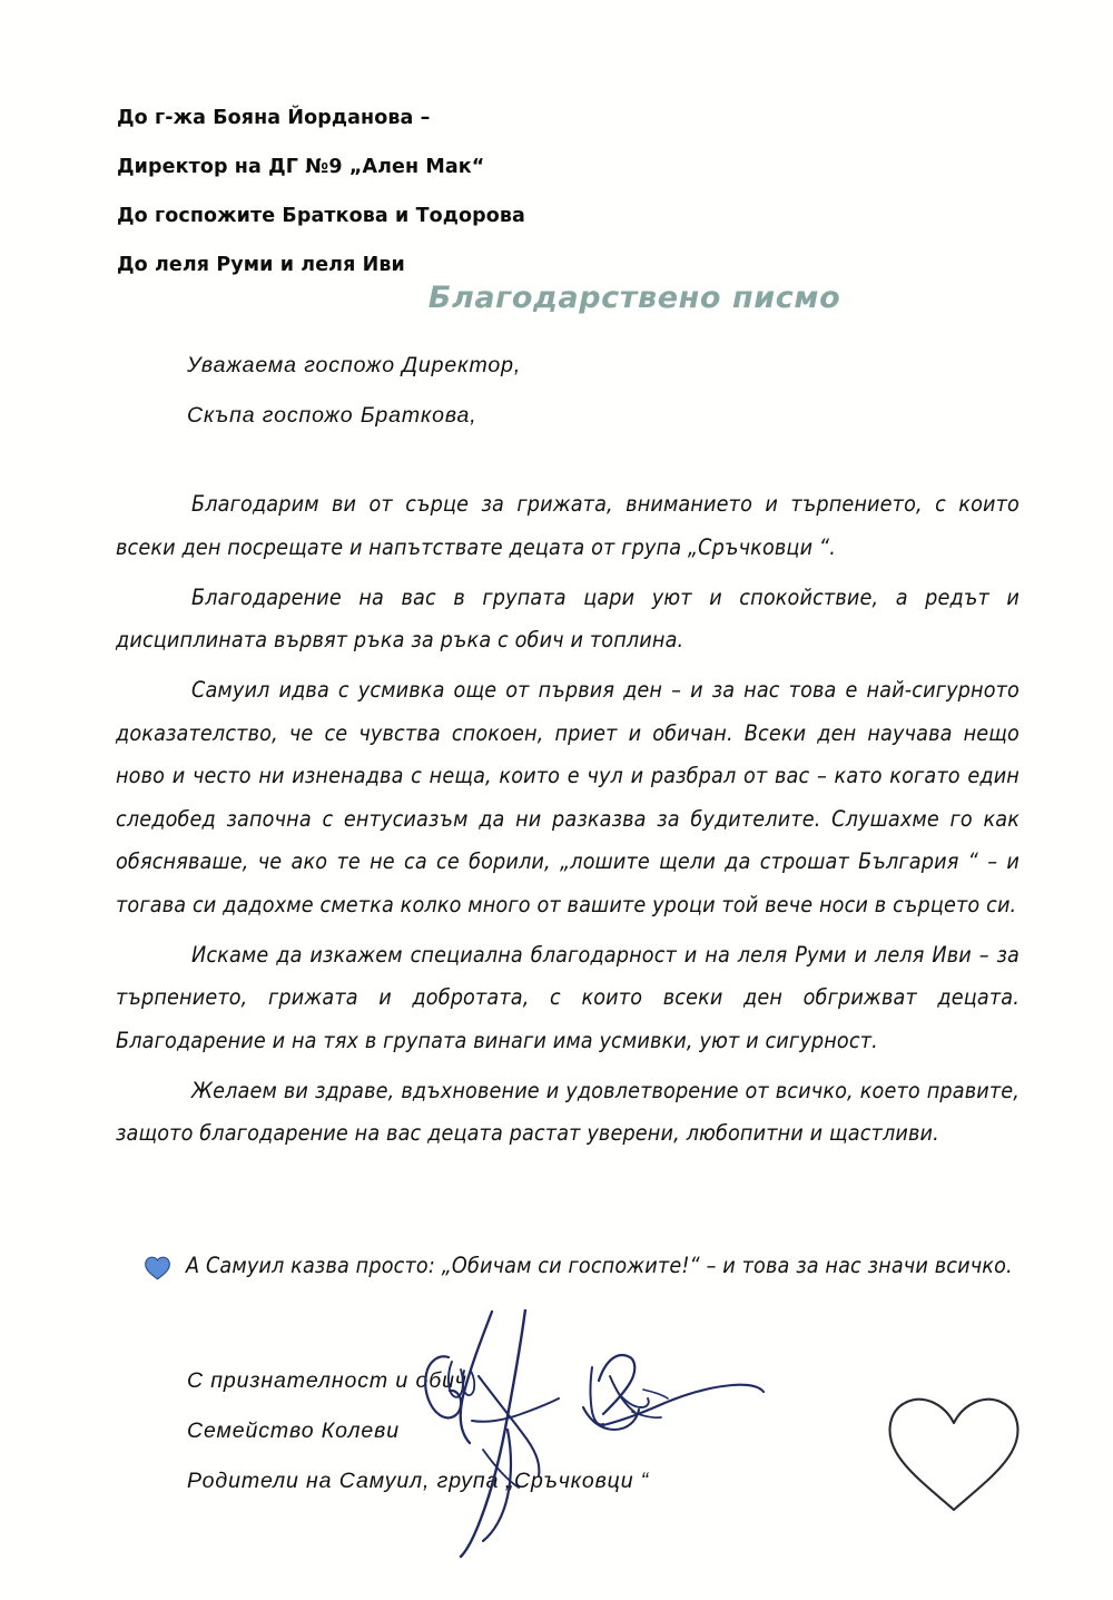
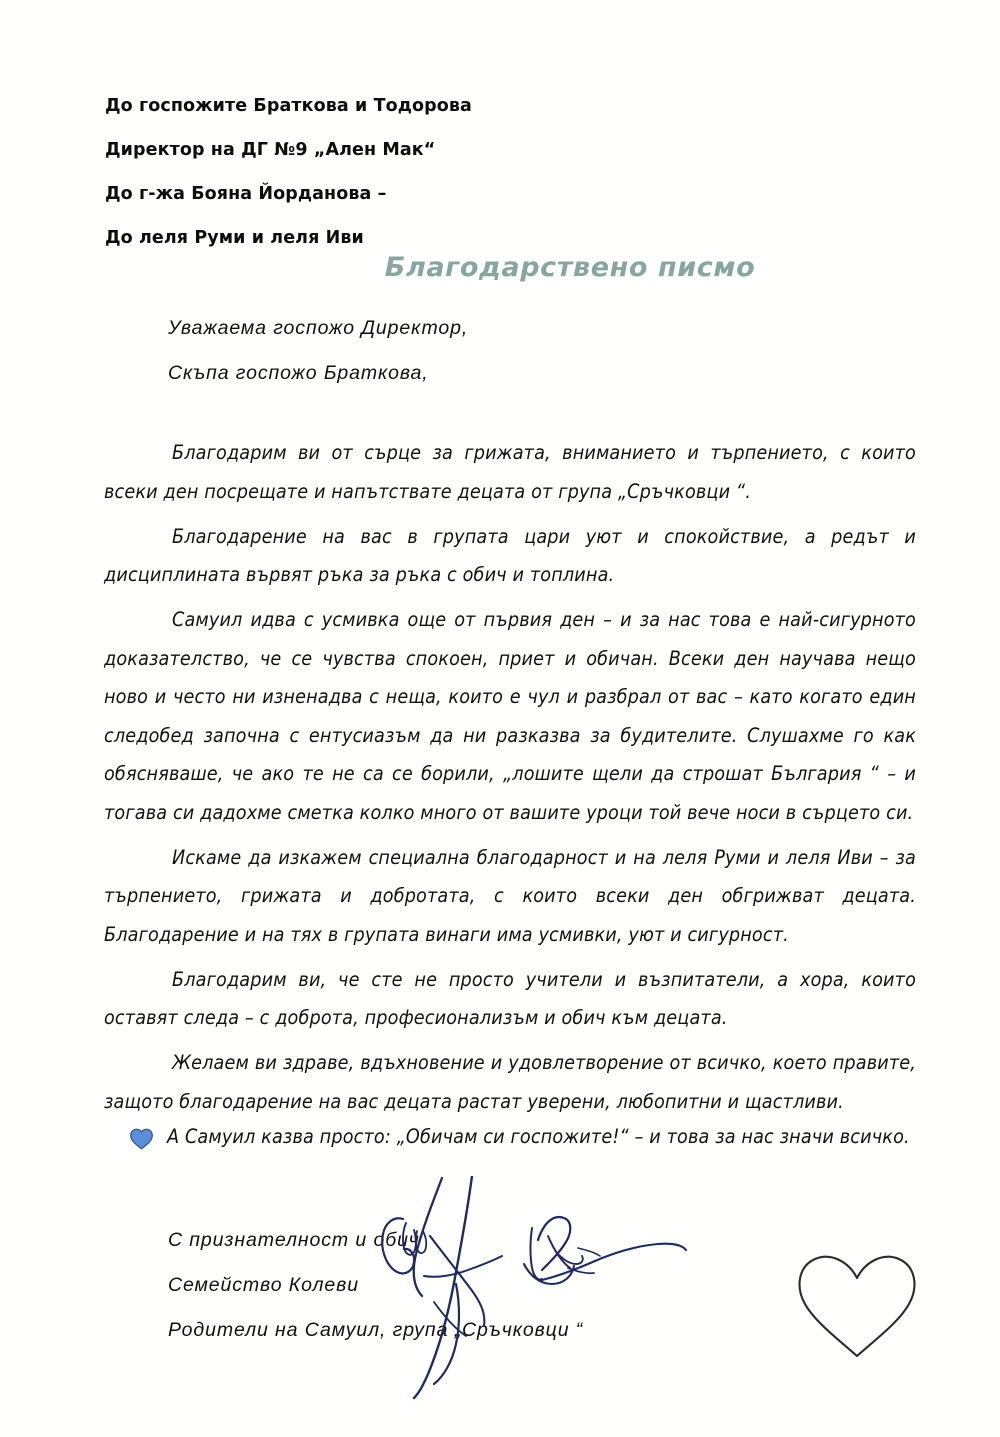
- До г-жа Бояна Йорданова –
+ До госпожите Браткова и Тодорова
  Директор на ДГ №9 „Ален Мак“
- До госпожите Браткова и Тодорова
+ До г-жа Бояна Йорданова –
  До леля Руми и леля Иви
  Благодарствено писмо
  Уважаема госпожо Директор,
  Скъпа госпожо Браткова,
  Благодарим ви от сърце за грижата, вниманието и търпението, с които всеки ден посрещате и напътствате децата от група „Сръчковци “.
  Благодарение на вас в групата цари уют и спокойствие, а редът и дисциплината вървят ръка за ръка с обич и топлина.
  Самуил идва с усмивка още от първия ден – и за нас това е най-сигурното доказателство, че се чувства спокоен, приет и обичан. Всеки ден научава нещо ново и често ни изненадва с неща, които е чул и разбрал от вас – като когато един следобед започна с ентусиазъм да ни разказва за будителите. Слушахме го как обясняваше, че ако те не са се борили, „лошите щели да строшат България “ – и тогава си дадохме сметка колко много от вашите уроци той вече носи в сърцето си.
  Искаме да изкажем специална благодарност и на леля Руми и леля Иви – за търпението, грижата и добротата, с които всеки ден обгрижват децата. Благодарение и на тях в групата винаги има усмивки, уют и сигурност.
+ Благодарим ви, че сте не просто учители и възпитатели, а хора, които оставят следа – с доброта, професионализъм и обич към децата.
  Желаем ви здраве, вдъхновение и удовлетворение от всичко, което правите, защото благодарение на вас децата растат уверени, любопитни и щастливи.
  А Самуил казва просто: „Обичам си госпожите!“ – и това за нас значи всичко.
  С признателност и обч
  Семейство Колеви
  Родители на Самуил, групСръчковци “
